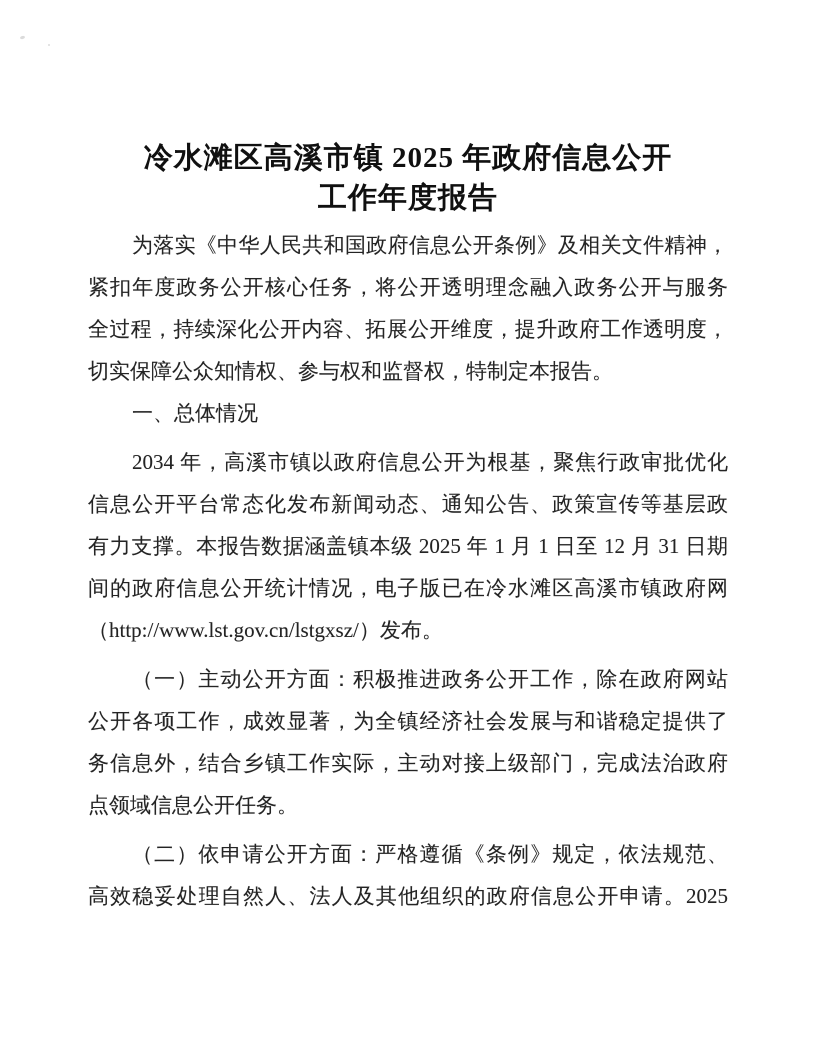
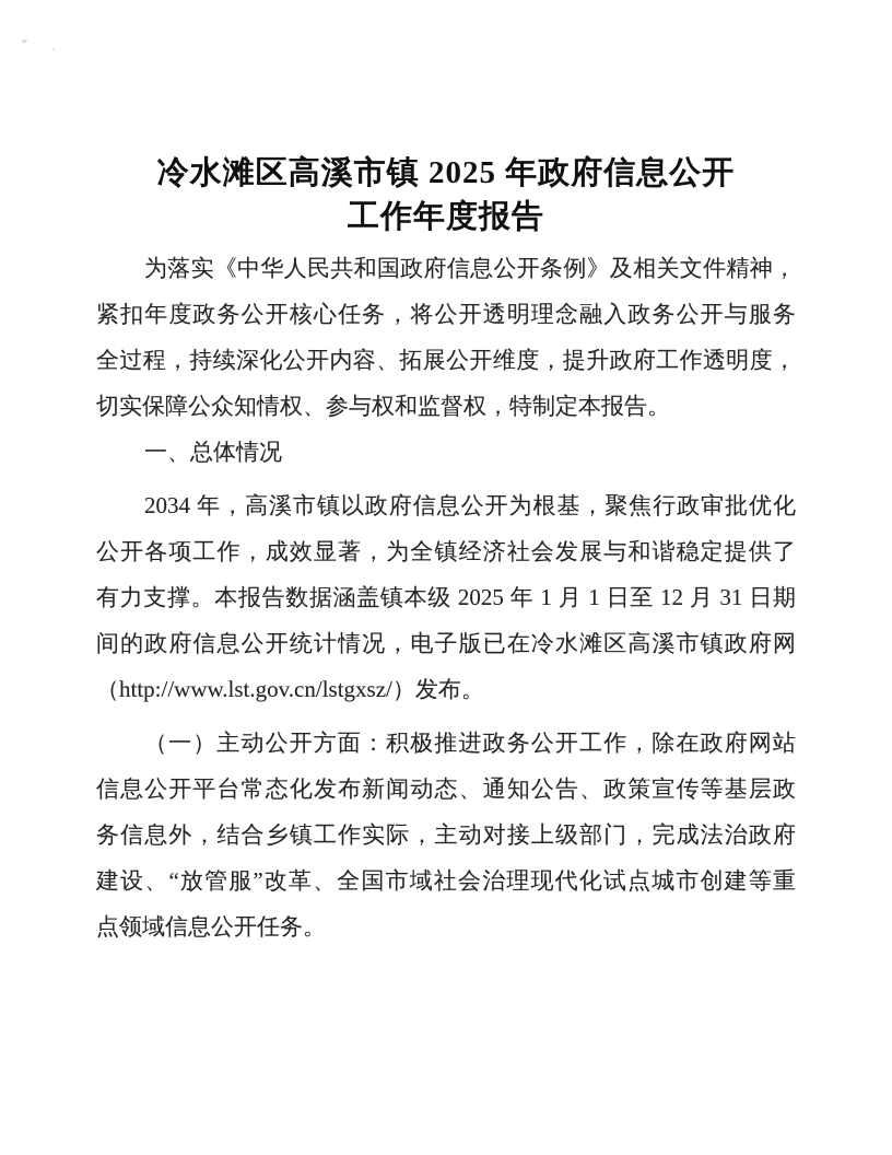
  冷水滩区高溪市镇 2025 年政府信息公开
  工作年度报告
  为落实《中华人民共和国政府信息公开条例》及相关文件精神，
  紧扣年度政务公开核心任务，将公开透明理念融入政务公开与服务
  全过程，持续深化公开内容、拓展公开维度，提升政府工作透明度，
  切实保障公众知情权、参与权和监督权，特制定本报告。
  一、总体情况
  2034 年，高溪市镇以政府信息公开为根基，聚焦行政审批优化
- 信息公开平台常态化发布新闻动态、通知公告、政策宣传等基层政
+ 公开各项工作，成效显著，为全镇经济社会发展与和谐稳定提供了
  有力支撑。本报告数据涵盖镇本级 2025 年 1 月 1 日至 12 月 31 日期
  间的政府信息公开统计情况，电子版已在冷水滩区高溪市镇政府网
  （http://www.lst.gov.cn/lstgxsz/）发布。
  （一）主动公开方面：积极推进政务公开工作，除在政府网站
- 公开各项工作，成效显著，为全镇经济社会发展与和谐稳定提供了
+ 信息公开平台常态化发布新闻动态、通知公告、政策宣传等基层政
  务信息外，结合乡镇工作实际，主动对接上级部门，完成法治政府
+ 建设、“放管服”改革、全国市域社会治理现代化试点城市创建等重
  点领域信息公开任务。
- （二）依申请公开方面：严格遵循《条例》规定，依法规范、
- 高效稳妥处理自然人、法人及其他组织的政府信息公开申请。2025
